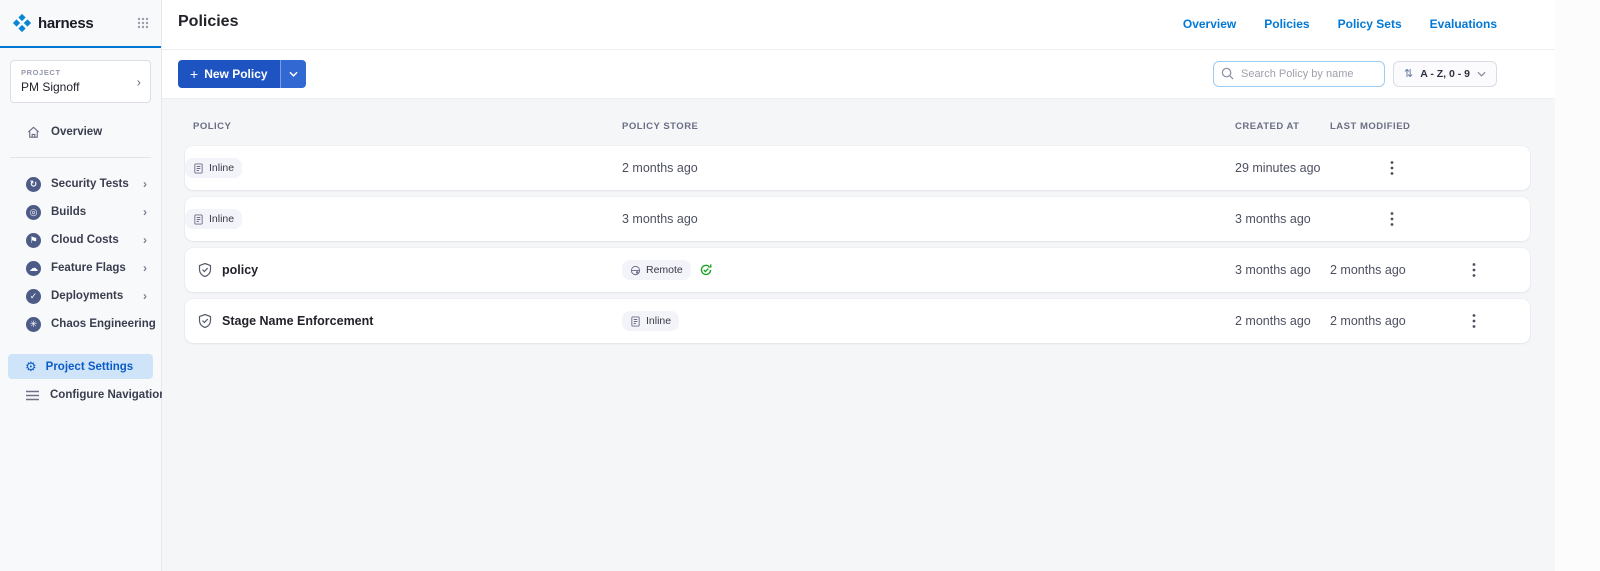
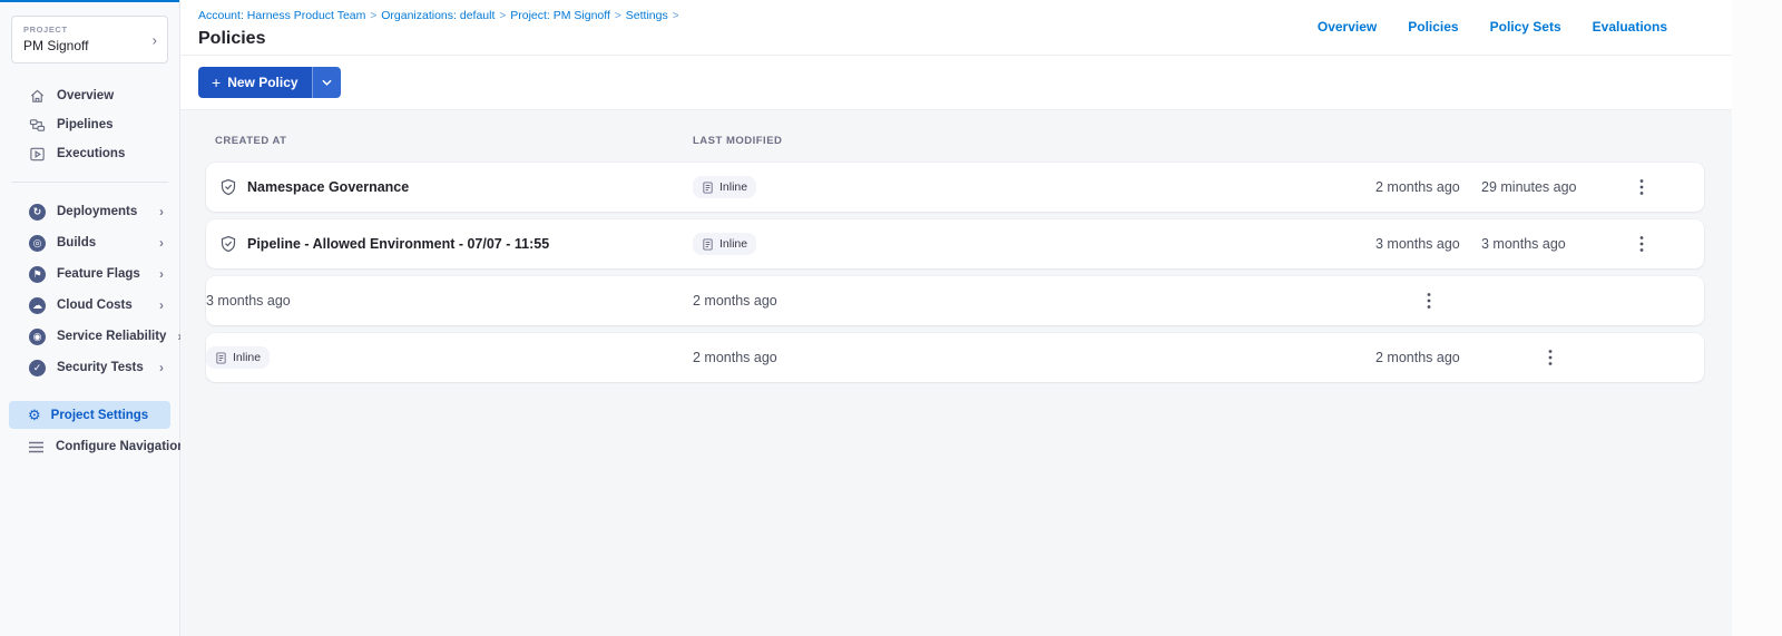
- harness
  PROJECT
  PM Signoff
  ›
  Overview
+ Pipelines
+ Executions
  ↻
- Security Tests
+ Deployments
  ›
  ◎
  Builds
  ›
  ⚑
- Cloud Costs
+ Feature Flags
  ›
  ☁
- Feature Flags
+ Cloud Costs
  ›
+ ◉
+ Service Reliability
  ✓
- Deployments
+ Security Tests
  ›
- ✳
- Chaos Engineering
  ⚙
  Project Settings
  Configure Navigatio
+ Account: Harness Product Team > Organizations: default > Project: PM Signoff > Settings >
  Policies
  Overview
  Policies
  Policy Sets
  Evaluations
  +
  New Policy
- Search Policy by name
- ⇅
- A - Z, 0 - 9
- POLICY
- POLICY STORE
  CREATED AT
  LAST MODIFIED
+ Namespace Governance
  Inline
  2 months ago
  29 minutes ago
+ Pipeline - Allowed Environment - 07/07 - 11:55
  Inline
  3 months ago
  3 months ago
- policy
- Remote
  3 months ago
  2 months ago
- Stage Name Enforcement
  Inline
  2 months ago
  2 months ago
